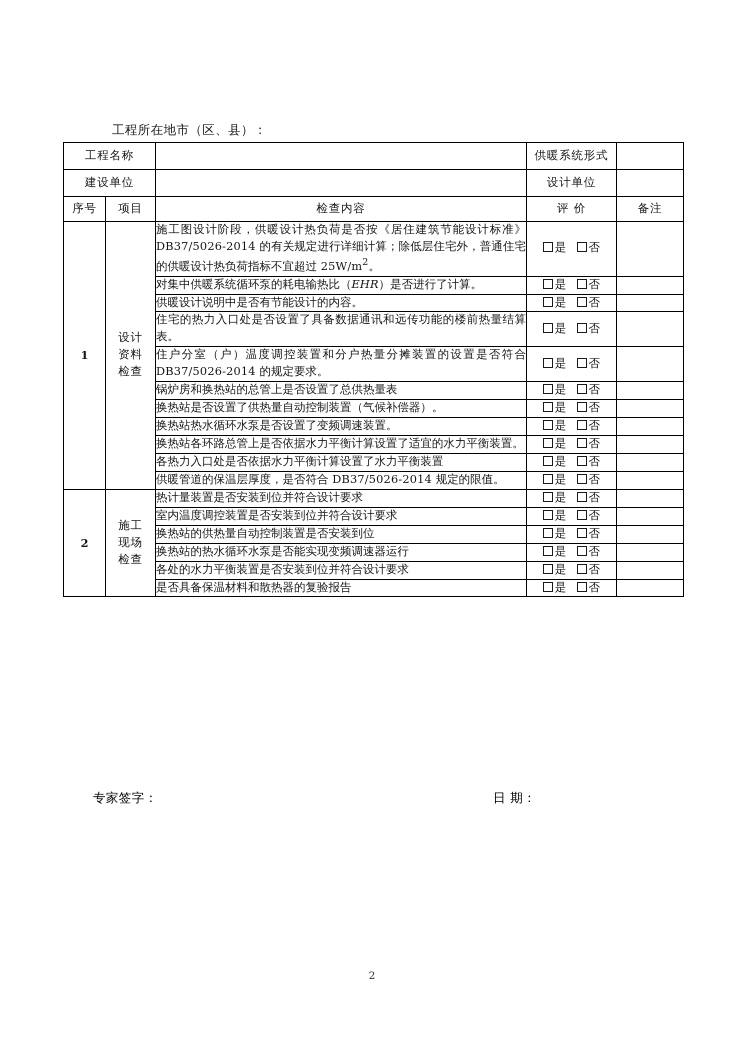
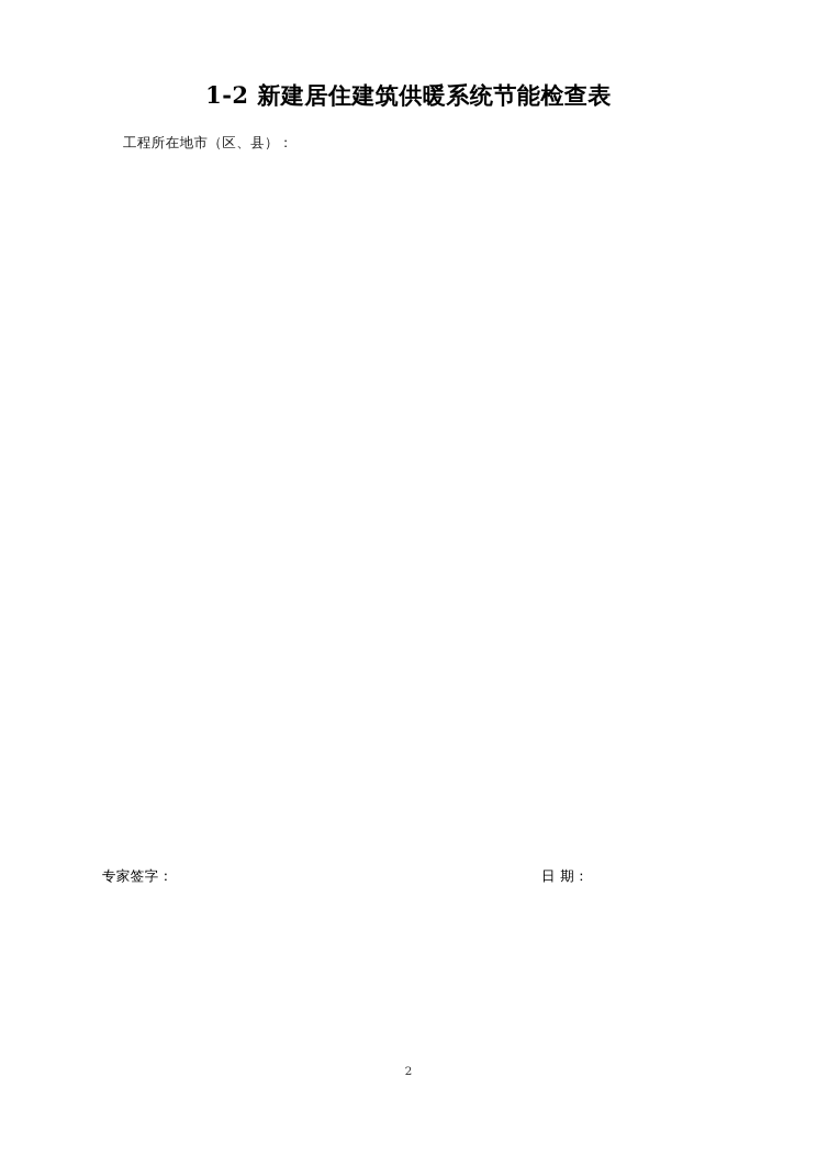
+ 1-2 新建居住建筑供暖系统节能检查表
  工程所在地市（区、县）：
- 工程名称		供暖系统形式
- 建设单位		设计单位
- 序号	项目	检查内容	评 价	备注
- 1	设计资料检查	施工图设计阶段，供暖设计热负荷是否按《居住建筑节能设计标准》DB37/5026-2014 的有关规定进行详细计算；除低层住宅外，普通住宅的供暖设计热负荷指标不宜超过 25W/m2。	是 否
- 对集中供暖系统循环泵的耗电输热比（EHR）是否进行了计算。	是 否
- 供暖设计说明中是否有节能设计的内容。	是 否
- 住宅的热力入口处是否设置了具备数据通讯和远传功能的楼前热量结算表。	是 否
- 住户分室（户）温度调控装置和分户热量分摊装置的设置是否符合 DB37/5026-2014 的规定要求。	是 否
- 锅炉房和换热站的总管上是否设置了总供热量表	是 否
- 换热站是否设置了供热量自动控制装置（气候补偿器）。	是 否
- 换热站热水循环水泵是否设置了变频调速装置。	是 否
- 换热站各环路总管上是否依据水力平衡计算设置了适宜的水力平衡装置。	是 否
- 各热力入口处是否依据水力平衡计算设置了水力平衡装置	是 否
- 供暖管道的保温层厚度，是否符合 DB37/5026-2014 规定的限值。	是 否
- 2	施工现场检查	热计量装置是否安装到位并符合设计要求	是 否
- 室内温度调控装置是否安装到位并符合设计要求	是 否
- 换热站的供热量自动控制装置是否安装到位	是 否
- 换热站的热水循环水泵是否能实现变频调速器运行	是 否
- 各处的水力平衡装置是否安装到位并符合设计要求	是 否
- 是否具备保温材料和散热器的复验报告	是 否
  专家签字：
  日 期：
  2
